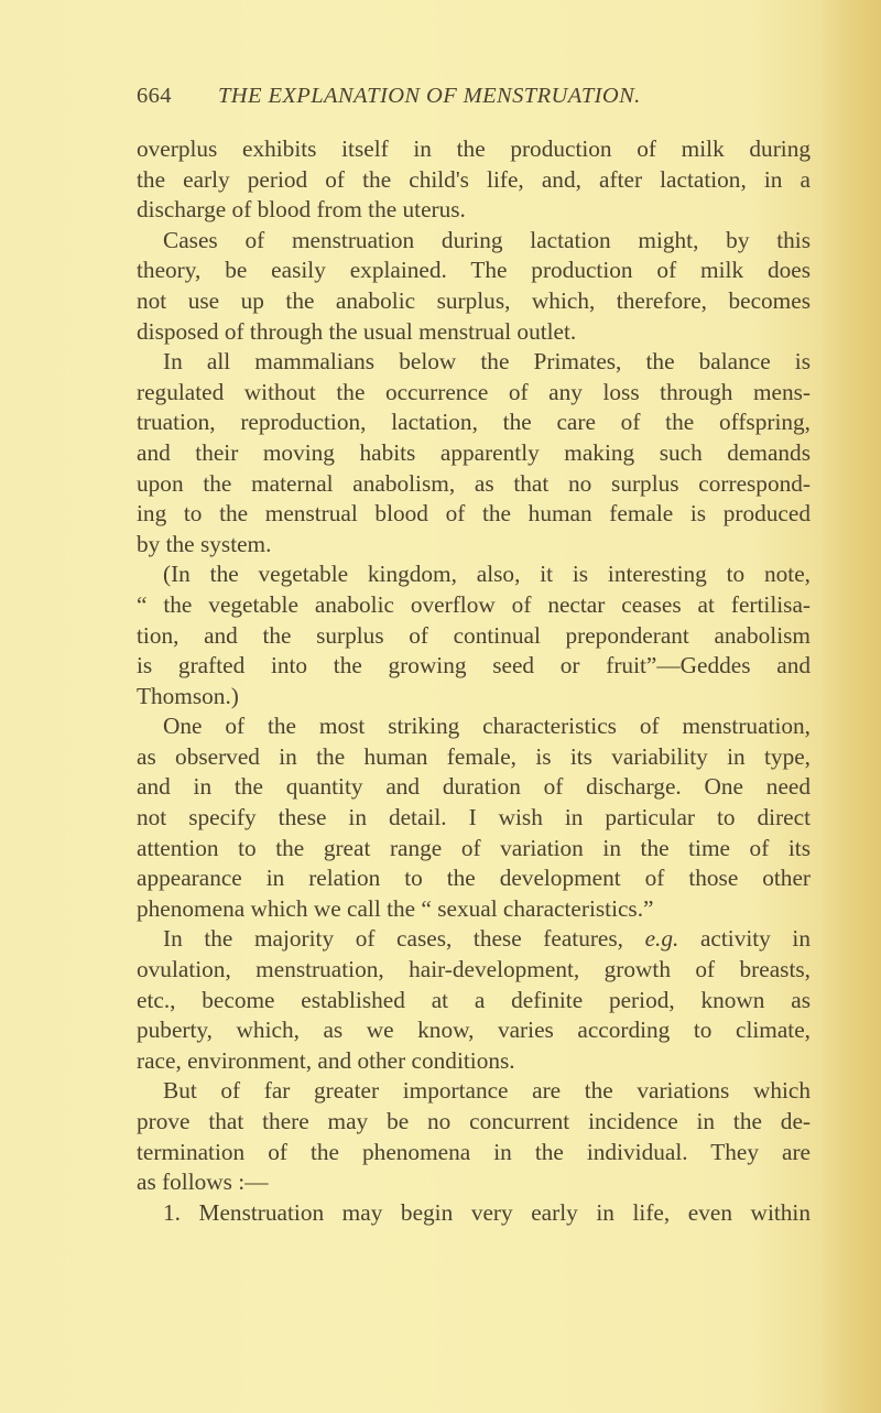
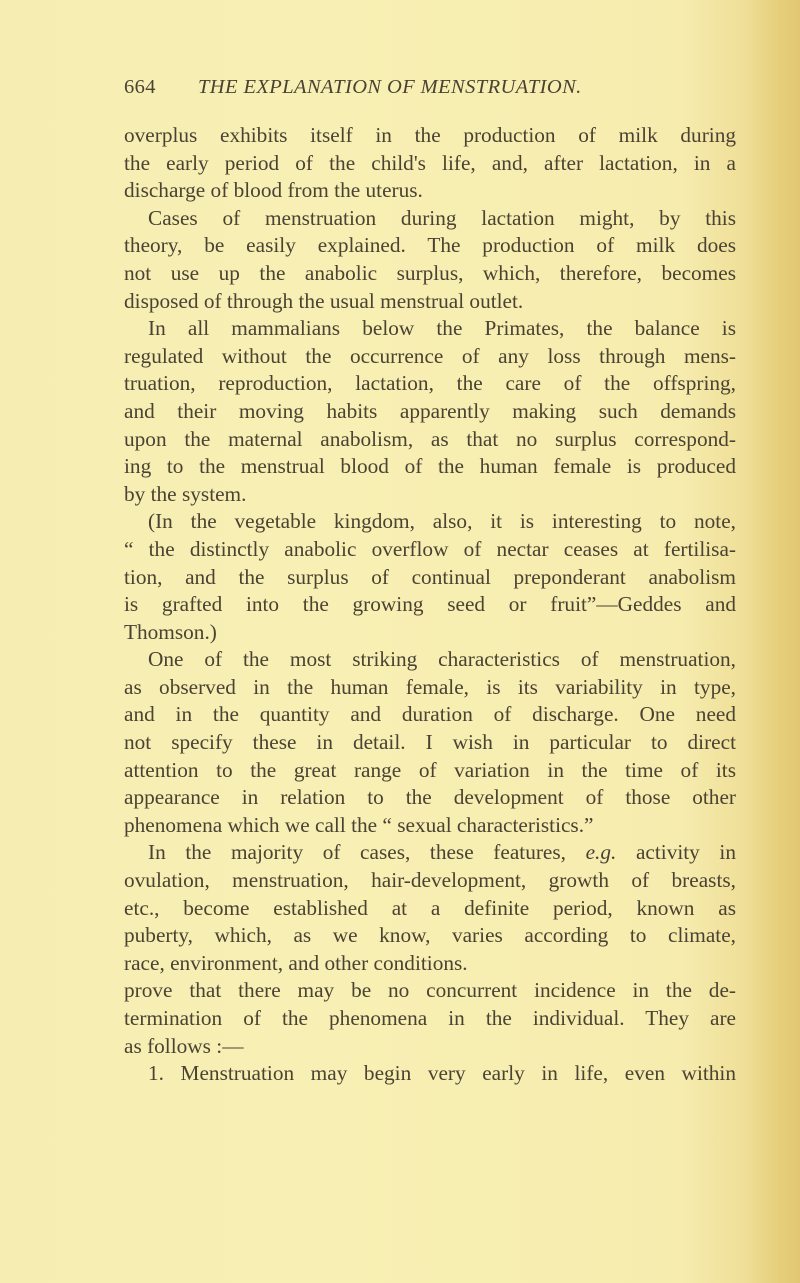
  664 THE EXPLANATION OF MENSTRUATION.
  overplus exhibits itself in the production of milk during
  the early period of the child's life, and, after lactation, in a
  discharge of blood from the uterus.
  Cases of menstruation during lactation might, by this
  theory, be easily explained. The production of milk does
  not use up the anabolic surplus, which, therefore, becomes
  disposed of through the usual menstrual outlet.
  In all mammalians below the Primates, the balance is
  regulated without the occurrence of any loss through mens-
  truation, reproduction, lactation, the care of the offspring,
  and their moving habits apparently making such demands
  upon the maternal anabolism, as that no surplus correspond-
  ing to the menstrual blood of the human female is produced
  by the system.
  (In the vegetable kingdom, also, it is interesting to note,
- “ the vegetable anabolic overflow of nectar ceases at fertilisa-
+ “ the distinctly anabolic overflow of nectar ceases at fertilisa-
  tion, and the surplus of continual preponderant anabolism
  is grafted into the growing seed or fruit”—Geddes and
  Thomson.)
  One of the most striking characteristics of menstruation,
  as observed in the human female, is its variability in type,
  and in the quantity and duration of discharge. One need
  not specify these in detail. I wish in particular to direct
  attention to the great range of variation in the time of its
  appearance in relation to the development of those other
  phenomena which we call the “ sexual characteristics.”
  In the majority of cases, these features, e.g. activity in
  ovulation, menstruation, hair-development, growth of breasts,
  etc., become established at a definite period, known as
  puberty, which, as we know, varies according to climate,
  race, environment, and other conditions.
- But of far greater importance are the variations which
  prove that there may be no concurrent incidence in the de-
  termination of the phenomena in the individual. They are
  as follows :—
  1. Menstruation may begin very early in life, even within
